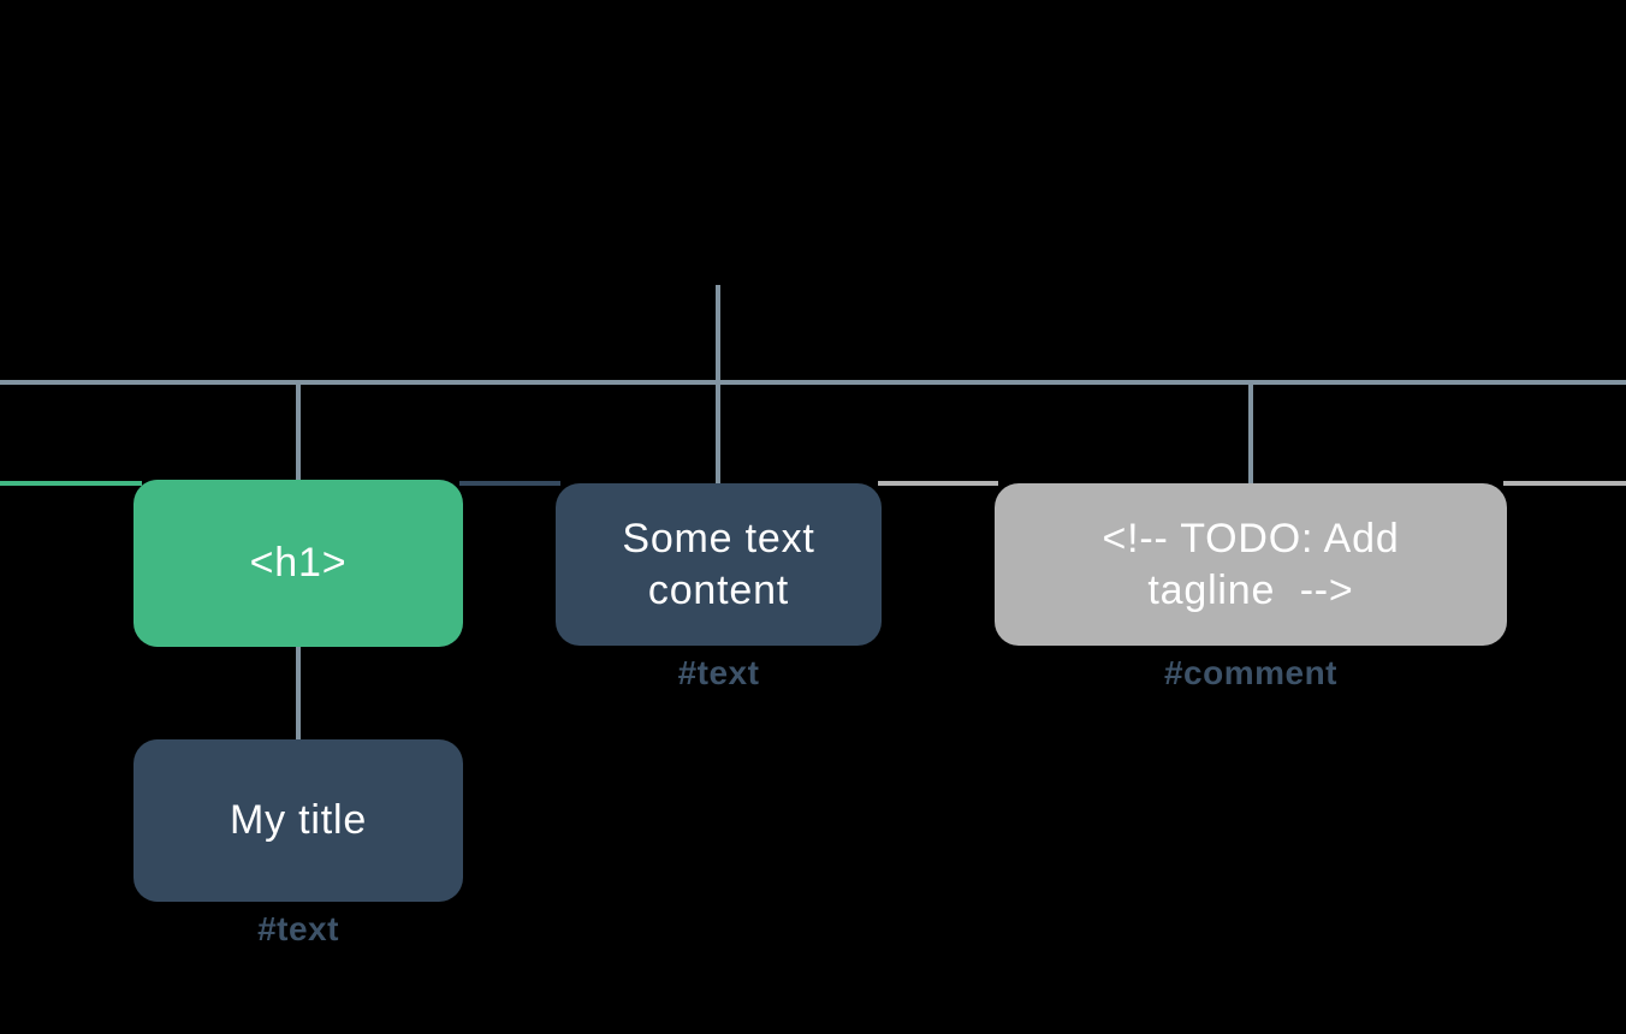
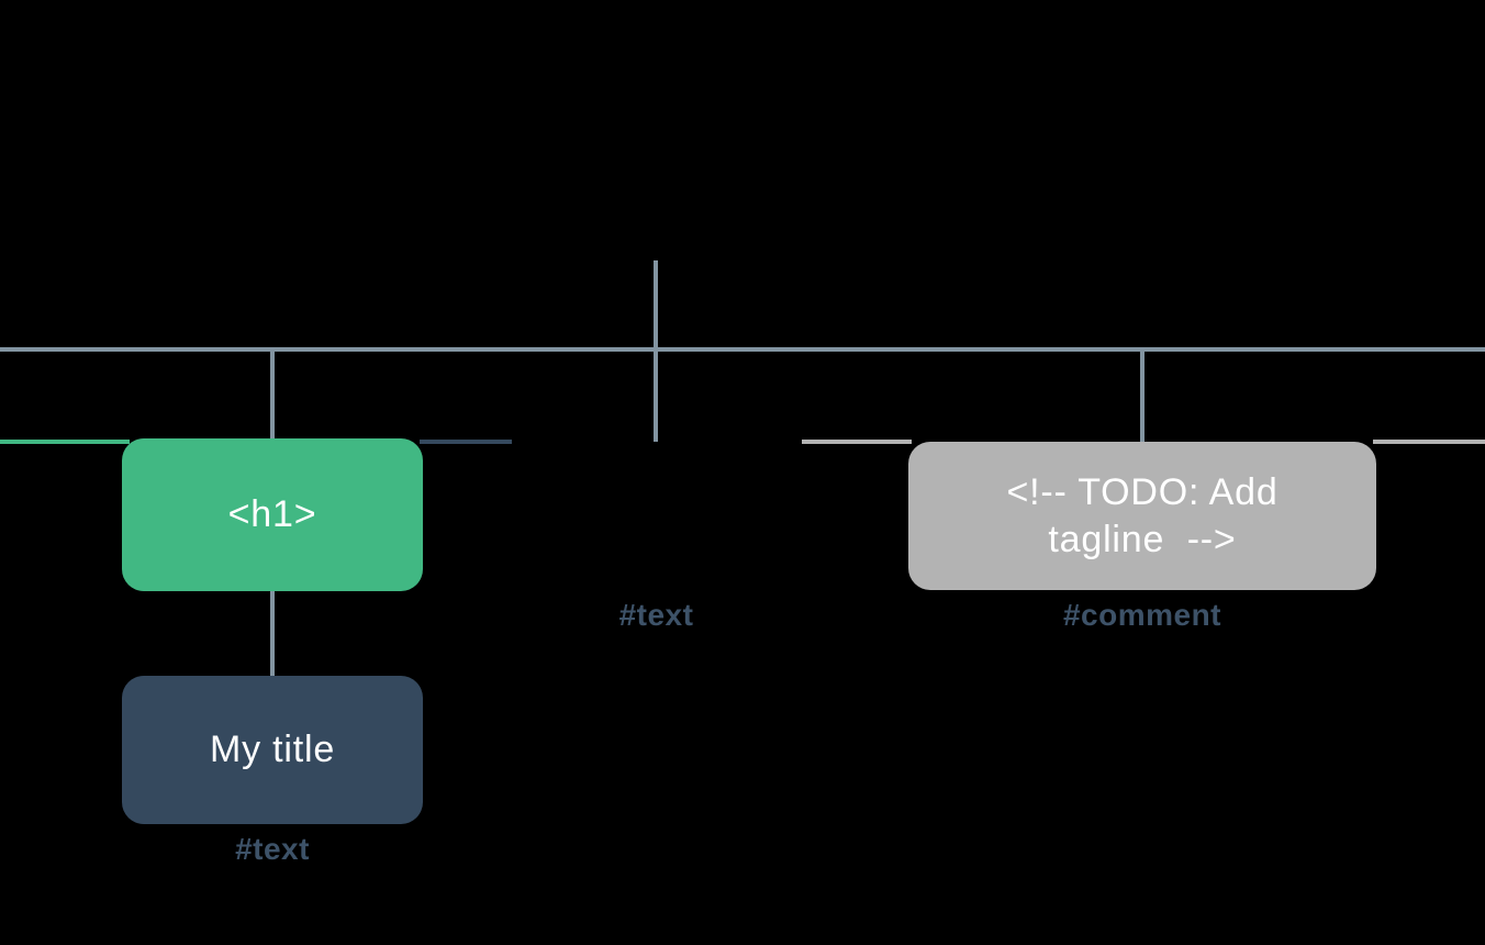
  <h1>
- Some text
- content
  <!-- TODO: Add
  tagline -->
  My title
  #text
  #comment
  #text
